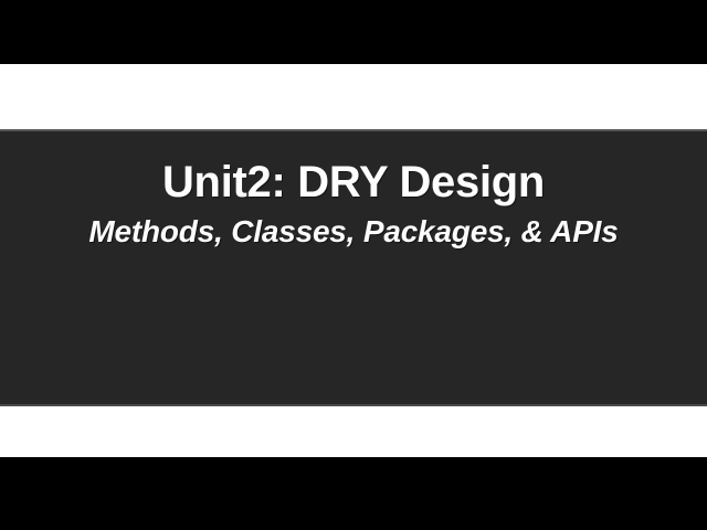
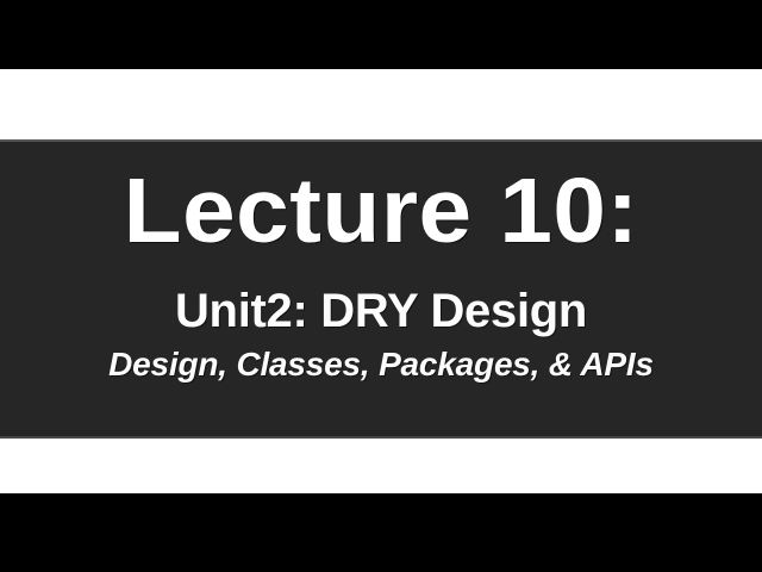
+ Lecture 10:
  Unit2: DRY Design
- Methods, Classes, Packages, & APIs
+ Design, Classes, Packages, & APIs
